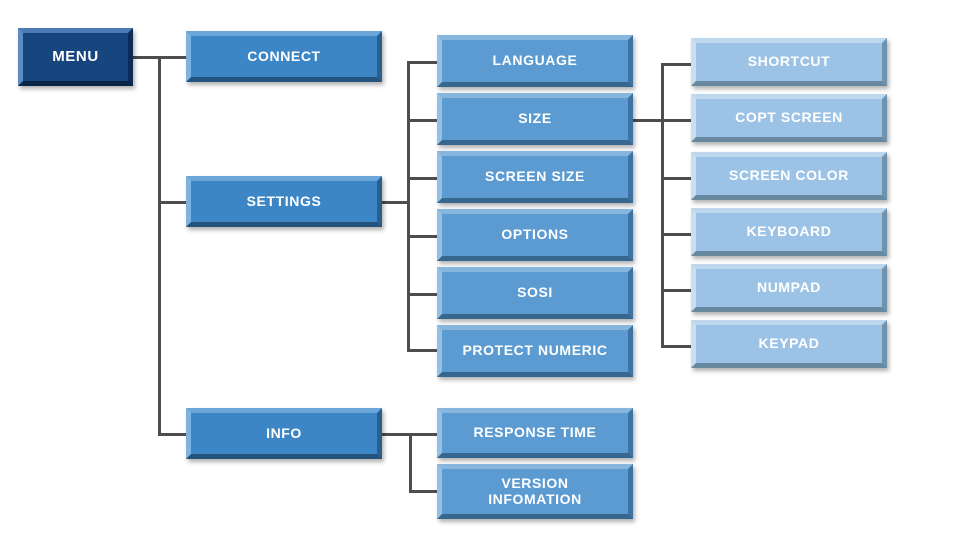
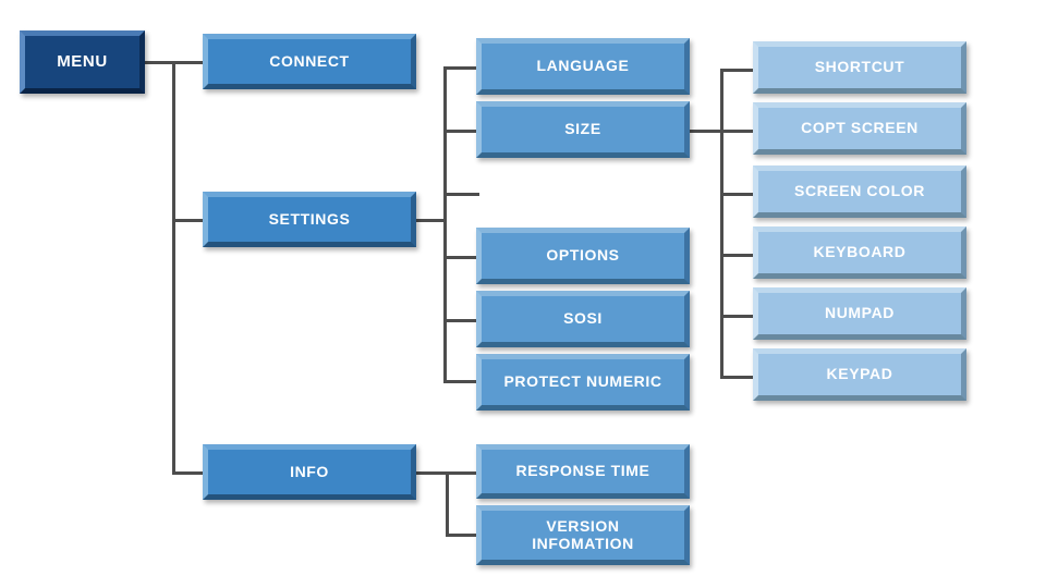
  MENU
  CONNECT
  SETTINGS
  INFO
  LANGUAGE
  SIZE
- SCREEN SIZE
  OPTIONS
  SOSI
  PROTECT NUMERIC
  SHORTCUT
  COPT SCREEN
  SCREEN COLOR
  KEYBOARD
  NUMPAD
  KEYPAD
  RESPONSE TIME
  VERSION
  INFOMATION
